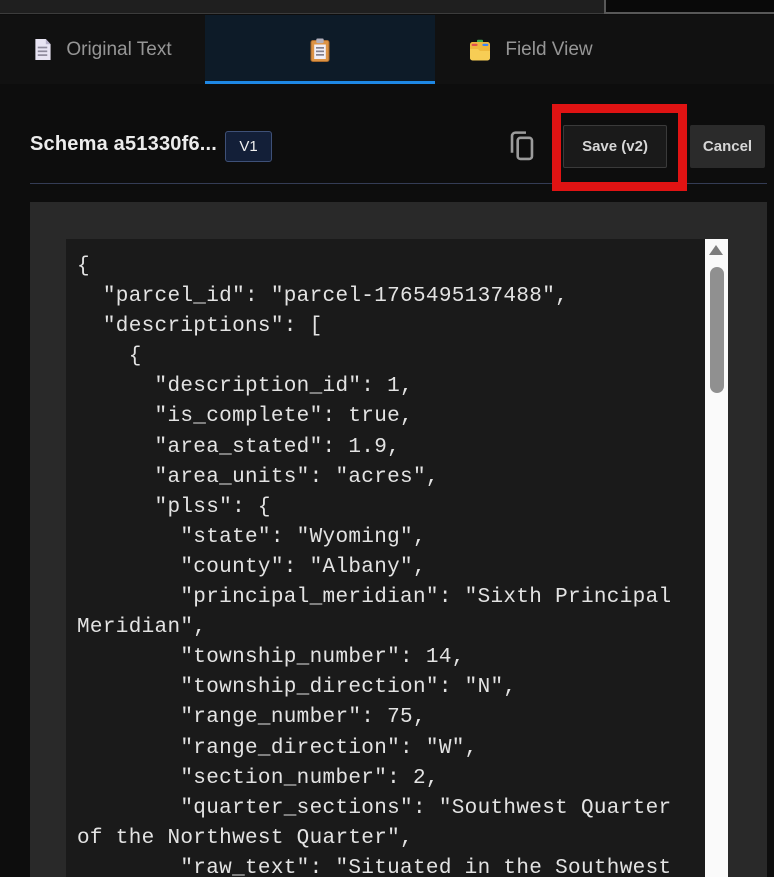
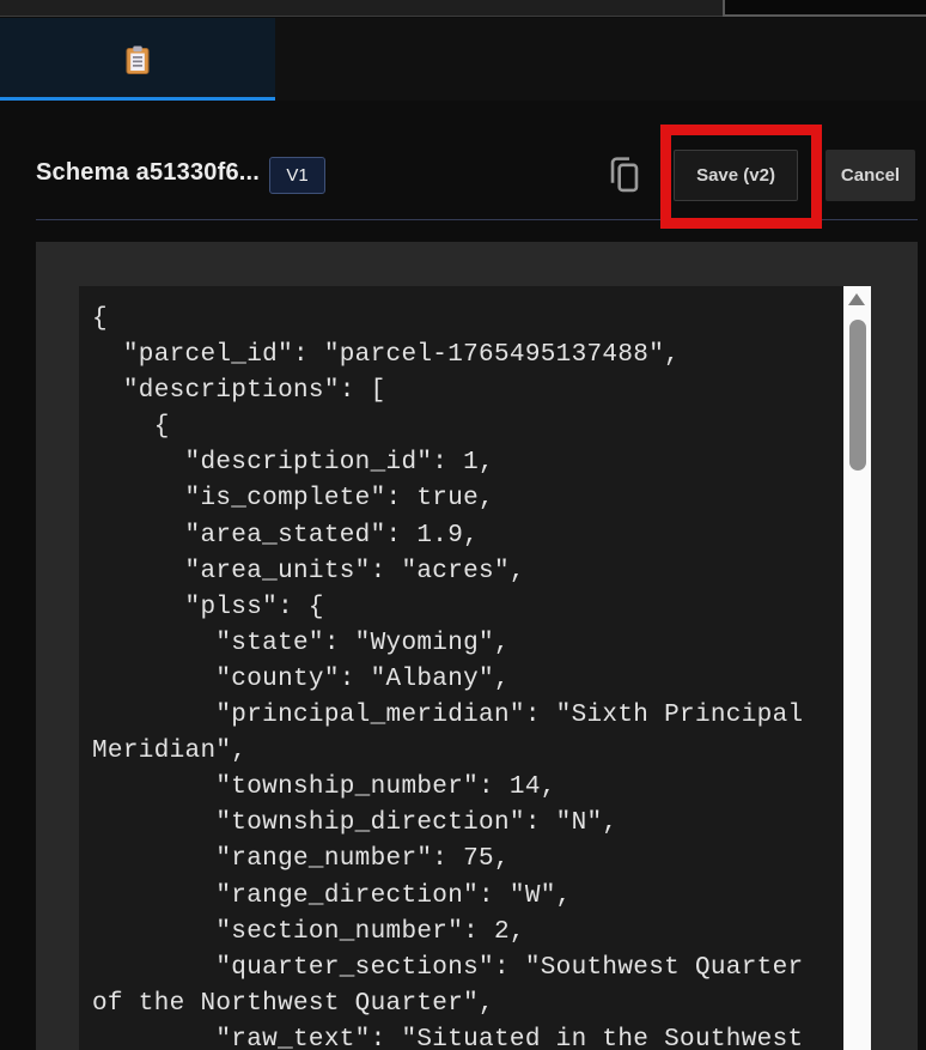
- Original Text
- Field View
  Schema a51330f6...
  V1
  Save (v2)
  Cancel
  {
  "parcel_id": "parcel-1765495137488",
  "descriptions": [
  {
  "description_id": 1,
  "is_complete": true,
  "area_stated": 1.9,
  "area_units": "acres",
  "plss": {
  "state": "Wyoming",
  "county": "Albany",
  "principal_meridian": "Sixth Principal
  Meridian",
  "township_number": 14,
  "township_direction": "N",
  "range_number": 75,
  "range_direction": "W",
  "section_number": 2,
  "quarter_sections": "Southwest Quarter
  of the Northwest Quarter",
  "raw_text": "Situated in the Southwest
